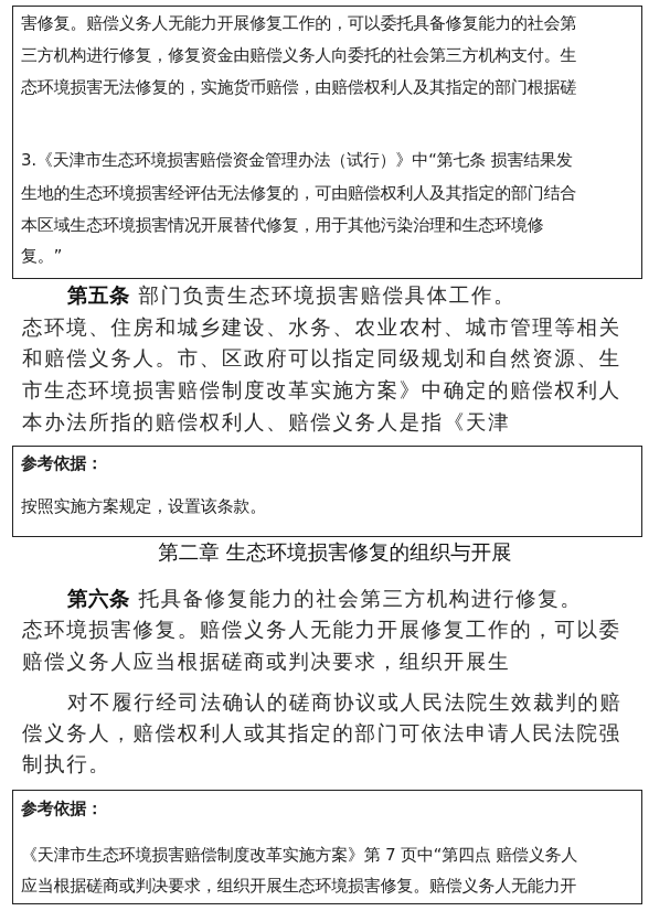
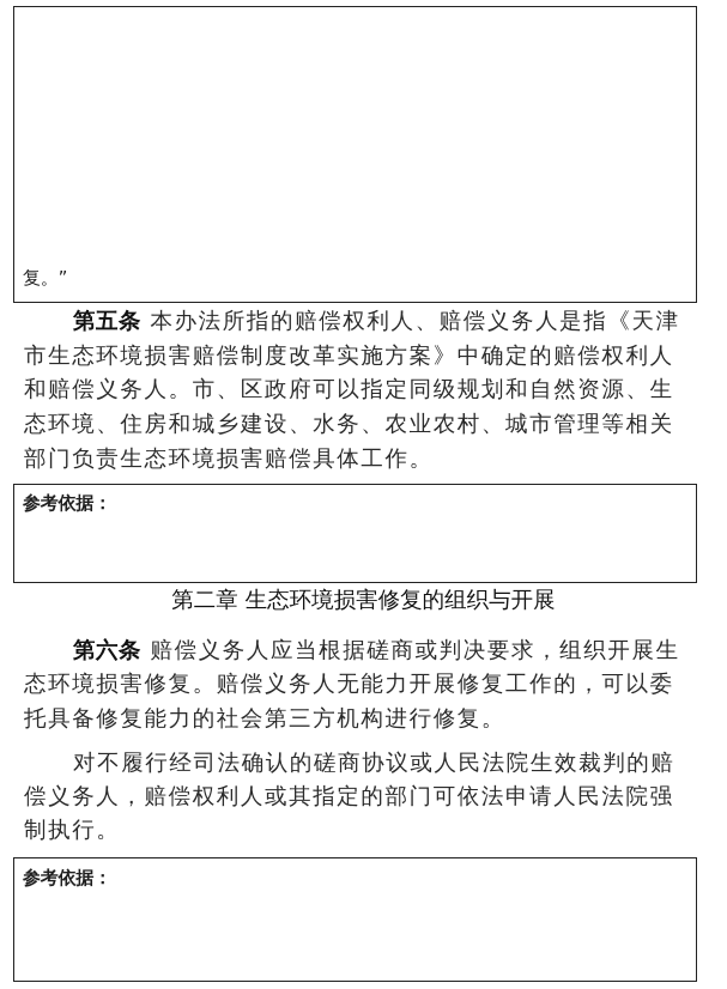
- 害修复。赔偿义务人无能力开展修复工作的，可以委托具备修复能力的社会第
- 三方机构进行修复，修复资金由赔偿义务人向委托的社会第三方机构支付。生
- 态环境损害无法修复的，实施货币赔偿，由赔偿权利人及其指定的部门根据磋
- 3.《天津市生态环境损害赔偿资金管理办法（试行）》中“第七条 损害结果发
- 生地的生态环境损害经评估无法修复的，可由赔偿权利人及其指定的部门结合
- 本区域生态环境损害情况开展替代修复，用于其他污染治理和生态环境修
  复。”
- 第五条 部门负责生态环境损害赔偿具体工作。
+ 第五条 本办法所指的赔偿权利人、赔偿义务人是指《天津
- 态环境、住房和城乡建设、水务、农业农村、城市管理等相关
+ 市生态环境损害赔偿制度改革实施方案》中确定的赔偿权利人
  和赔偿义务人。市、区政府可以指定同级规划和自然资源、生
- 市生态环境损害赔偿制度改革实施方案》中确定的赔偿权利人
+ 态环境、住房和城乡建设、水务、农业农村、城市管理等相关
- 本办法所指的赔偿权利人、赔偿义务人是指《天津
+ 部门负责生态环境损害赔偿具体工作。
  参考依据：
- 按照实施方案规定，设置该条款。
  第二章 生态环境损害修复的组织与开展
- 第六条 托具备修复能力的社会第三方机构进行修复。
+ 第六条 赔偿义务人应当根据磋商或判决要求，组织开展生
  态环境损害修复。赔偿义务人无能力开展修复工作的，可以委
- 赔偿义务人应当根据磋商或判决要求，组织开展生
+ 托具备修复能力的社会第三方机构进行修复。
  对不履行经司法确认的磋商协议或人民法院生效裁判的赔
  偿义务人，赔偿权利人或其指定的部门可依法申请人民法院强
  制执行。
  参考依据：
- 《天津市生态环境损害赔偿制度改革实施方案》第 7 页中“第四点 赔偿义务人
- 应当根据磋商或判决要求，组织开展生态环境损害修复。赔偿义务人无能力开
